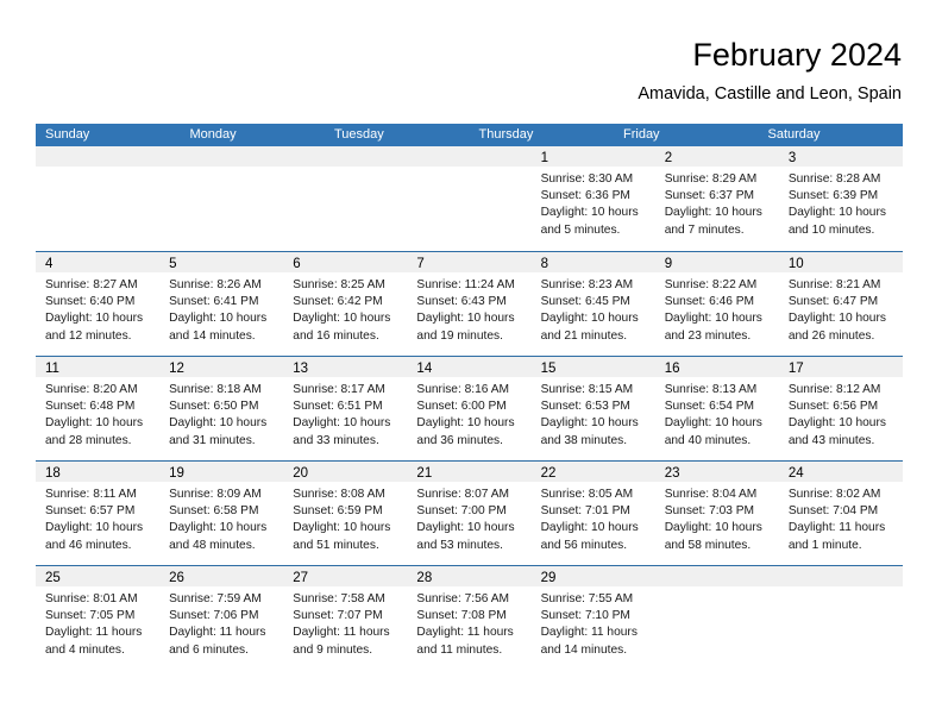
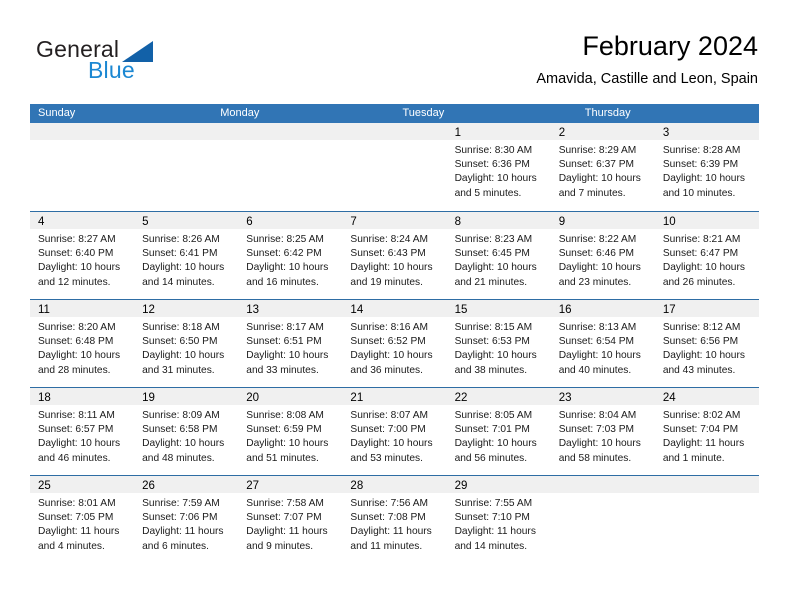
+ General
+ Blue
  February 2024
  Amavida, Castille and Leon, Spain
  Sunday
  Monday
  Tuesday
  Thursday
- Friday
- Saturday
  1
  Sunrise: 8:30 AM
  Sunset: 6:36 PM
  Daylight: 10 hours
  and 5 minutes.
  2
  Sunrise: 8:29 AM
  Sunset: 6:37 PM
  Daylight: 10 hours
  and 7 minutes.
  3
  Sunrise: 8:28 AM
  Sunset: 6:39 PM
  Daylight: 10 hours
  and 10 minutes.
  4
  Sunrise: 8:27 AM
  Sunset: 6:40 PM
  Daylight: 10 hours
  and 12 minutes.
  5
  Sunrise: 8:26 AM
  Sunset: 6:41 PM
  Daylight: 10 hours
  and 14 minutes.
  6
  Sunrise: 8:25 AM
  Sunset: 6:42 PM
  Daylight: 10 hours
  and 16 minutes.
  7
- Sunrise: 11:24 AM
+ Sunrise: 8:24 AM
  Sunset: 6:43 PM
  Daylight: 10 hours
  and 19 minutes.
  8
  Sunrise: 8:23 AM
  Sunset: 6:45 PM
  Daylight: 10 hours
  and 21 minutes.
  9
  Sunrise: 8:22 AM
  Sunset: 6:46 PM
  Daylight: 10 hours
  and 23 minutes.
  10
  Sunrise: 8:21 AM
  Sunset: 6:47 PM
  Daylight: 10 hours
  and 26 minutes.
  11
  Sunrise: 8:20 AM
  Sunset: 6:48 PM
  Daylight: 10 hours
  and 28 minutes.
  12
  Sunrise: 8:18 AM
  Sunset: 6:50 PM
  Daylight: 10 hours
  and 31 minutes.
  13
  Sunrise: 8:17 AM
  Sunset: 6:51 PM
  Daylight: 10 hours
  and 33 minutes.
  14
  Sunrise: 8:16 AM
- Sunset: 6:00 PM
+ Sunset: 6:52 PM
  Daylight: 10 hours
  and 36 minutes.
  15
  Sunrise: 8:15 AM
  Sunset: 6:53 PM
  Daylight: 10 hours
  and 38 minutes.
  16
  Sunrise: 8:13 AM
  Sunset: 6:54 PM
  Daylight: 10 hours
  and 40 minutes.
  17
  Sunrise: 8:12 AM
  Sunset: 6:56 PM
  Daylight: 10 hours
  and 43 minutes.
  18
  Sunrise: 8:11 AM
  Sunset: 6:57 PM
  Daylight: 10 hours
  and 46 minutes.
  19
  Sunrise: 8:09 AM
  Sunset: 6:58 PM
  Daylight: 10 hours
  and 48 minutes.
  20
  Sunrise: 8:08 AM
  Sunset: 6:59 PM
  Daylight: 10 hours
  and 51 minutes.
  21
  Sunrise: 8:07 AM
  Sunset: 7:00 PM
  Daylight: 10 hours
  and 53 minutes.
  22
  Sunrise: 8:05 AM
  Sunset: 7:01 PM
  Daylight: 10 hours
  and 56 minutes.
  23
  Sunrise: 8:04 AM
  Sunset: 7:03 PM
  Daylight: 10 hours
  and 58 minutes.
  24
  Sunrise: 8:02 AM
  Sunset: 7:04 PM
  Daylight: 11 hours
  and 1 minute.
  25
  Sunrise: 8:01 AM
  Sunset: 7:05 PM
  Daylight: 11 hours
  and 4 minutes.
  26
  Sunrise: 7:59 AM
  Sunset: 7:06 PM
  Daylight: 11 hours
  and 6 minutes.
  27
  Sunrise: 7:58 AM
  Sunset: 7:07 PM
  Daylight: 11 hours
  and 9 minutes.
  28
  Sunrise: 7:56 AM
  Sunset: 7:08 PM
  Daylight: 11 hours
  and 11 minutes.
  29
  Sunrise: 7:55 AM
  Sunset: 7:10 PM
  Daylight: 11 hours
  and 14 minutes.
